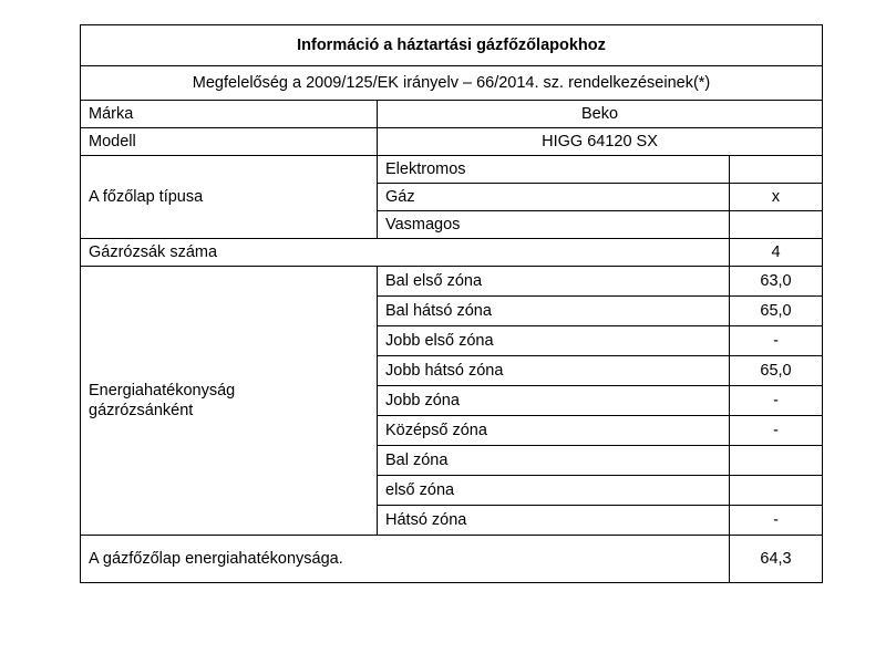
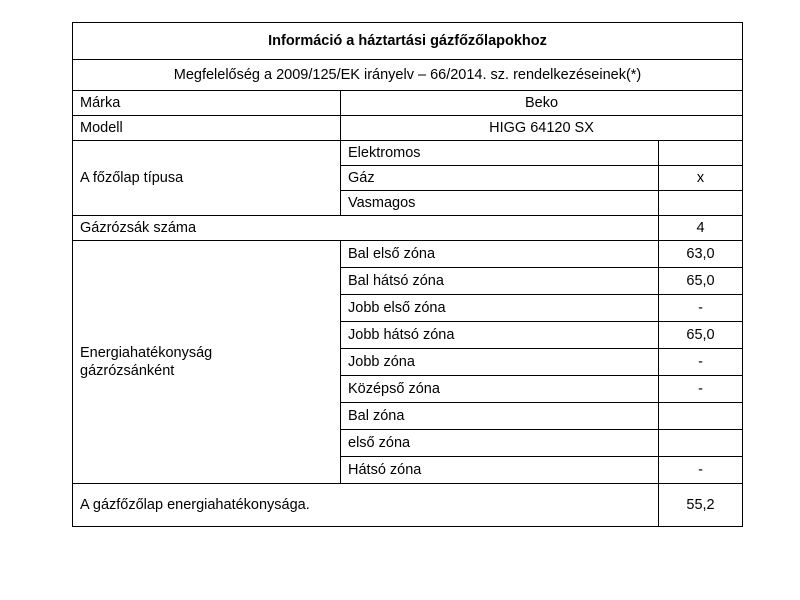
  Információ a háztartási gázfőzőlapokhoz
  Megfelelőség a 2009/125/EK irányelv – 66/2014. sz. rendelkezéseinek(*)
  Márka	Beko
  Modell	HIGG 64120 SX
  A főzőlap típusa	Elektromos
  Gáz	x
  Vasmagos
  Gázrózsák száma	4
  Energiahatékonyság gázrózsánként	Bal első zóna	63,0
  Bal hátsó zóna	65,0
  Jobb első zóna	-
  Jobb hátsó zóna	65,0
  Jobb zóna	-
  Középső zóna	-
  Bal zóna
  első zóna
  Hátsó zóna	-
- A gázfőzőlap energiahatékonysága.	64,3
+ A gázfőzőlap energiahatékonysága.	55,2
